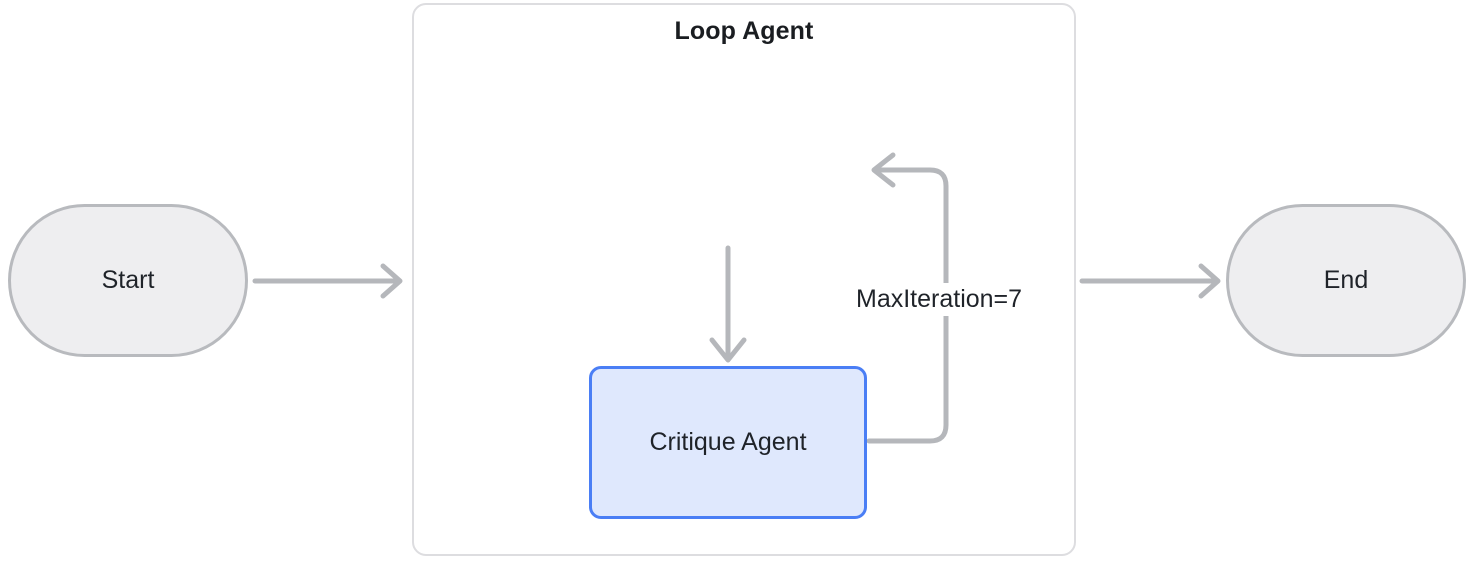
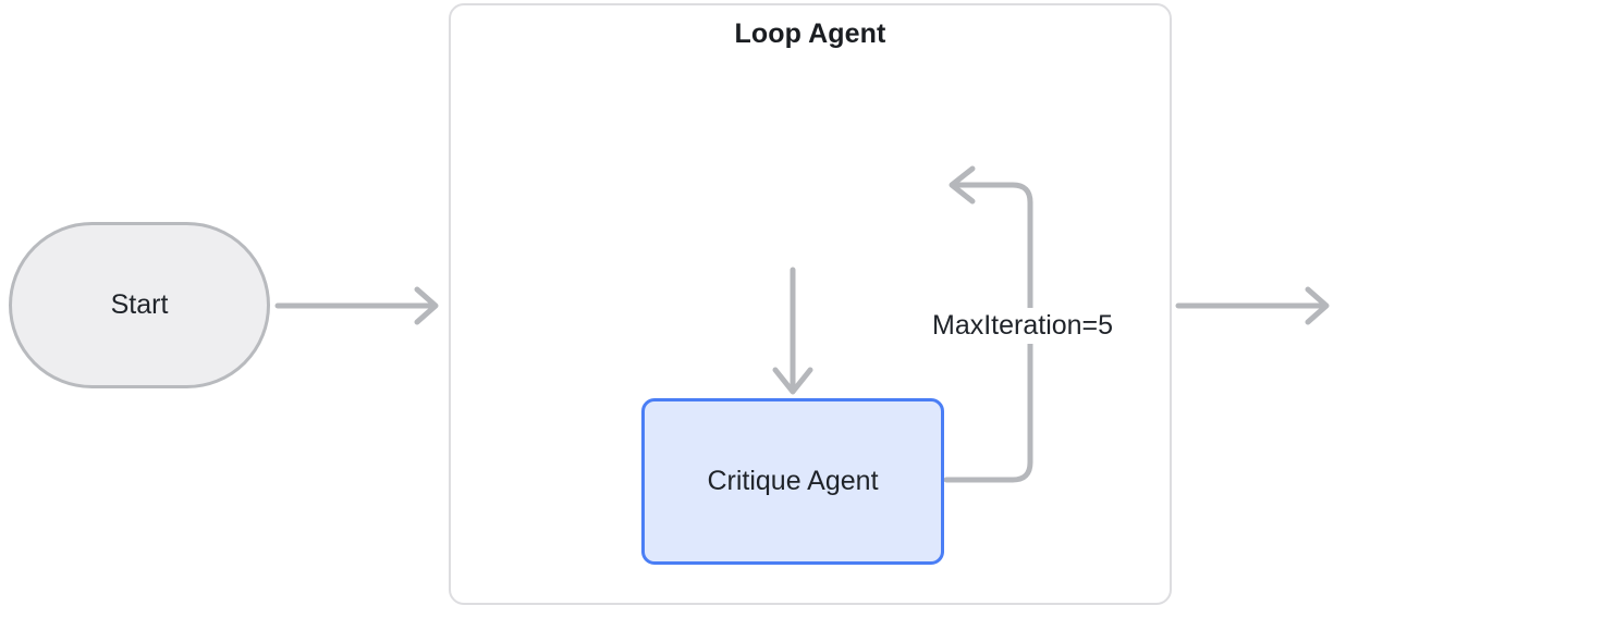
  Loop Agent
  Start
  Critique Agent
- End
- MaxIteration=7
+ MaxIteration=5
